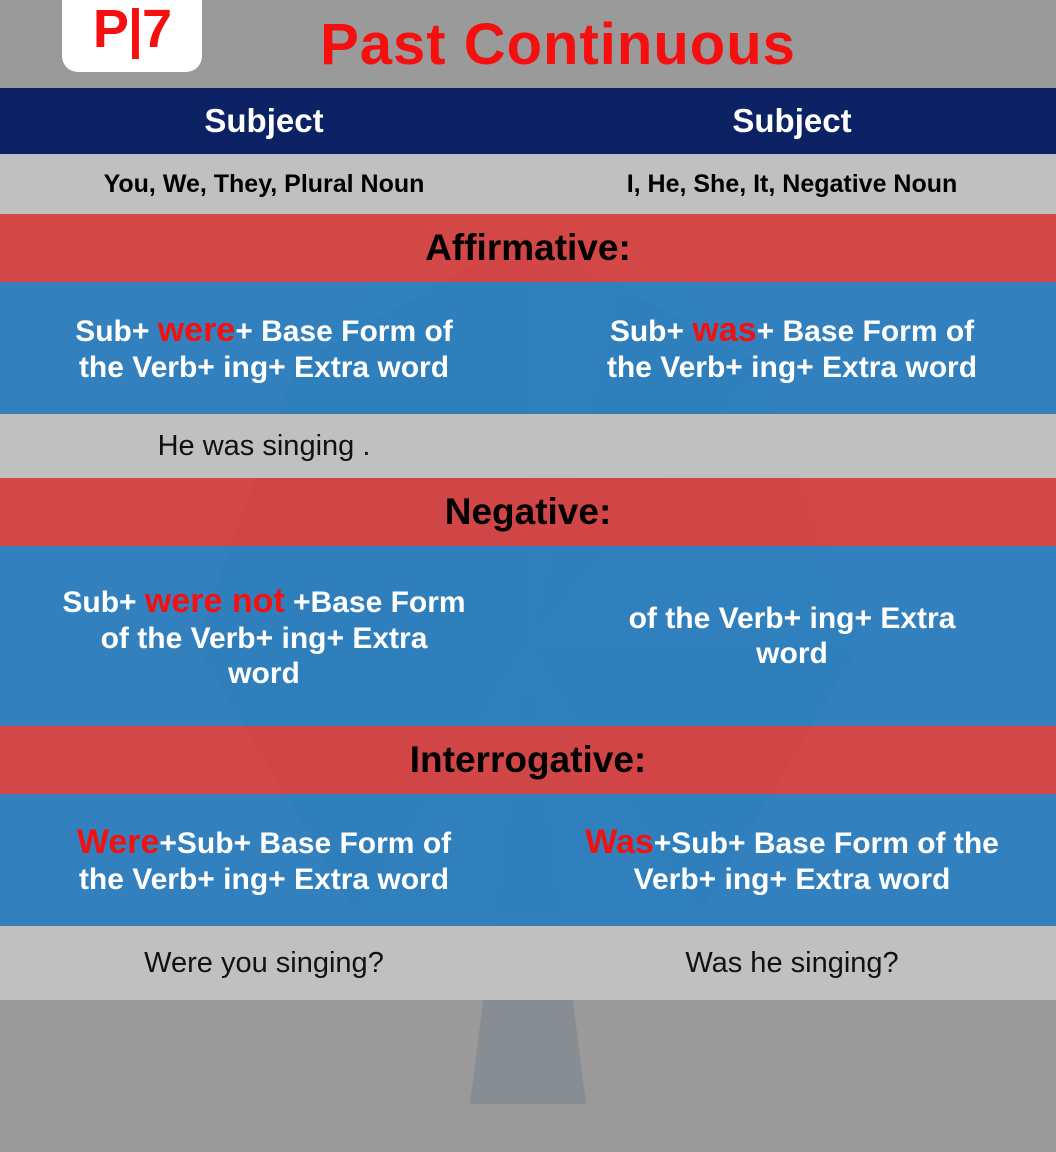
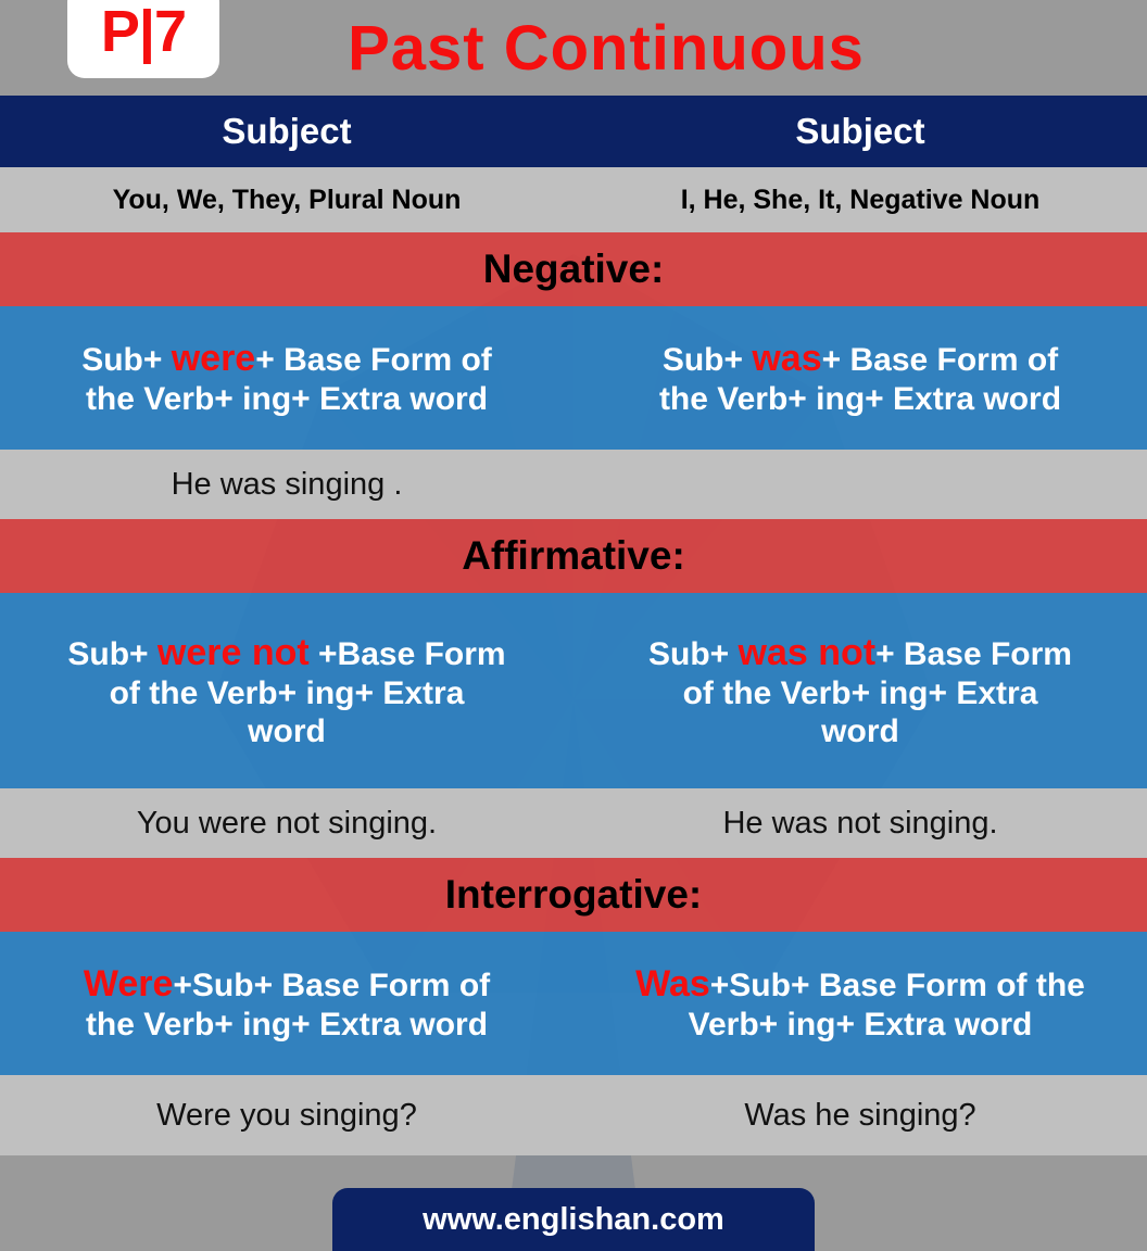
  P|7
  Past Continuous
  Subject
  Subject
  You, We, They, Plural Noun
  I, He, She, It, Negative Noun
- Affirmative:
+ Negative:
  Sub+ were+ Base Form of
  the Verb+ ing+ Extra word
  Sub+ was+ Base Form of
  the Verb+ ing+ Extra word
  He was singing .
- Negative:
+ Affirmative:
  Sub+ were not +Base Form
  of the Verb+ ing+ Extra
  word
+ Sub+ was not+ Base Form
  of the Verb+ ing+ Extra
  word
+ You were not singing.
+ He was not singing.
  Interrogative:
  Were+Sub+ Base Form of
  the Verb+ ing+ Extra word
  Was+Sub+ Base Form of the
  Verb+ ing+ Extra word
  Were you singing?
  Was he singing?
+ www.englishan.com
